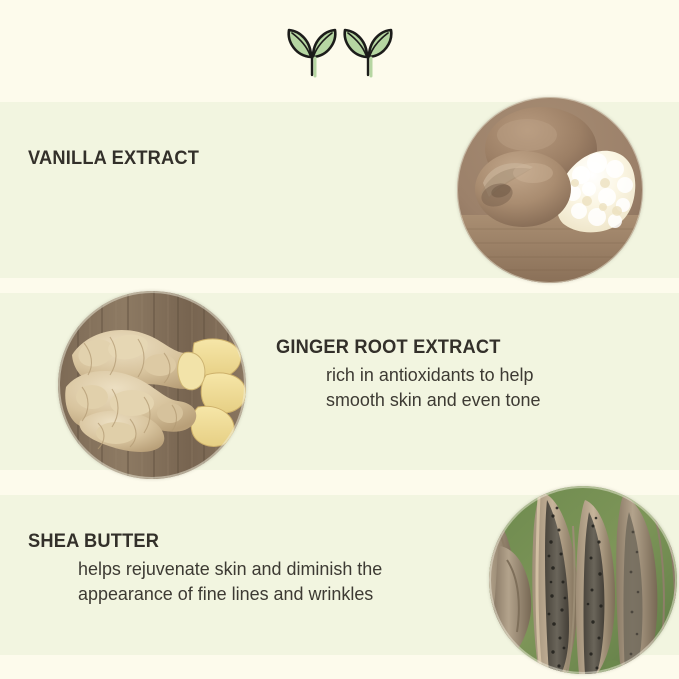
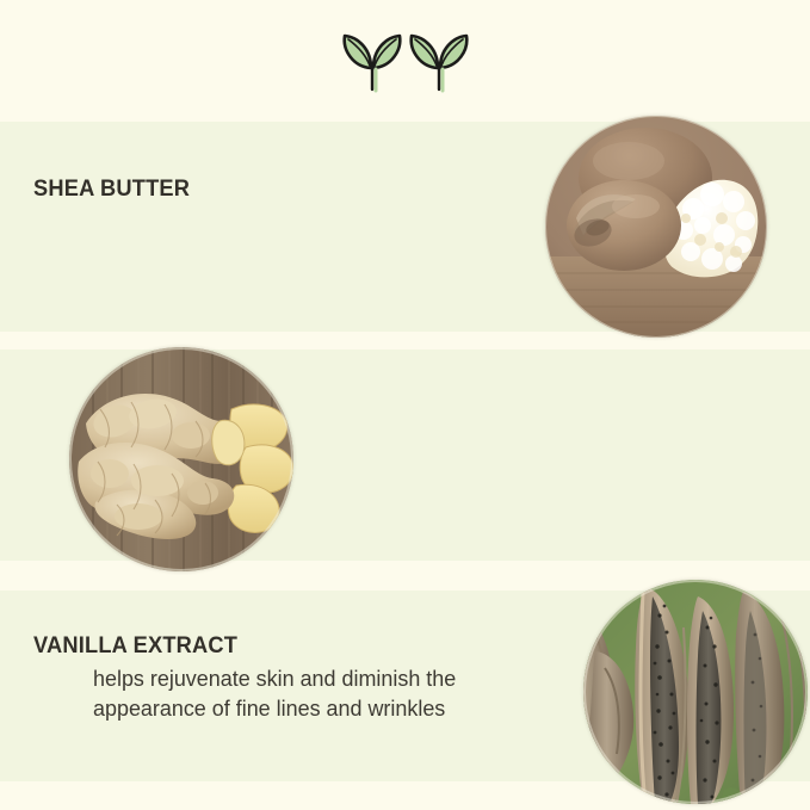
- VANILLA EXTRACT
+ SHEA BUTTER
- GINGER ROOT EXTRACT
- rich in antioxidants to help
- smooth skin and even tone
- SHEA BUTTER
+ VANILLA EXTRACT
  helps rejuvenate skin and diminish the
  appearance of fine lines and wrinkles
